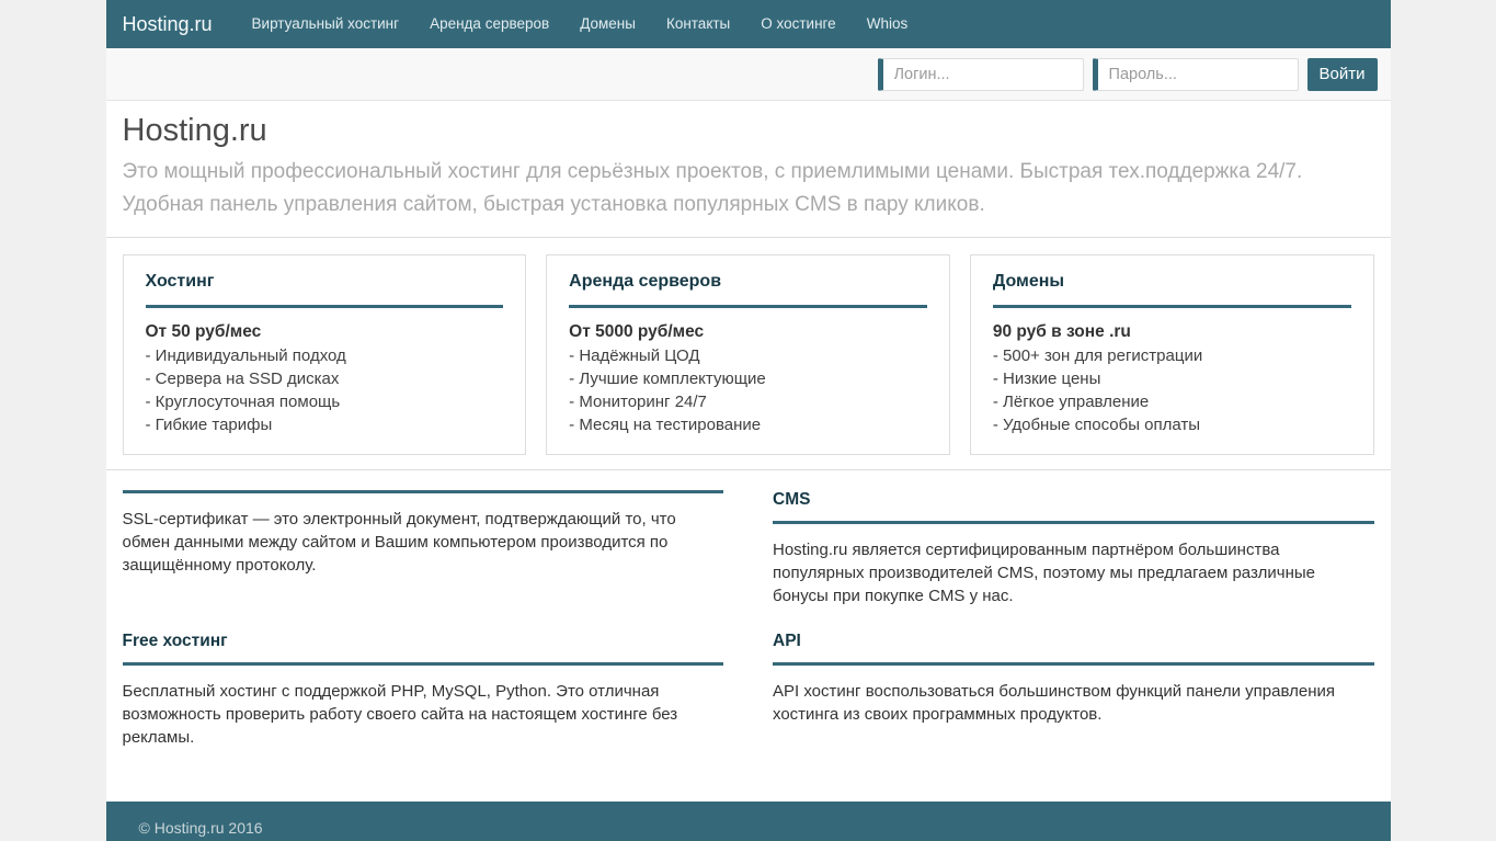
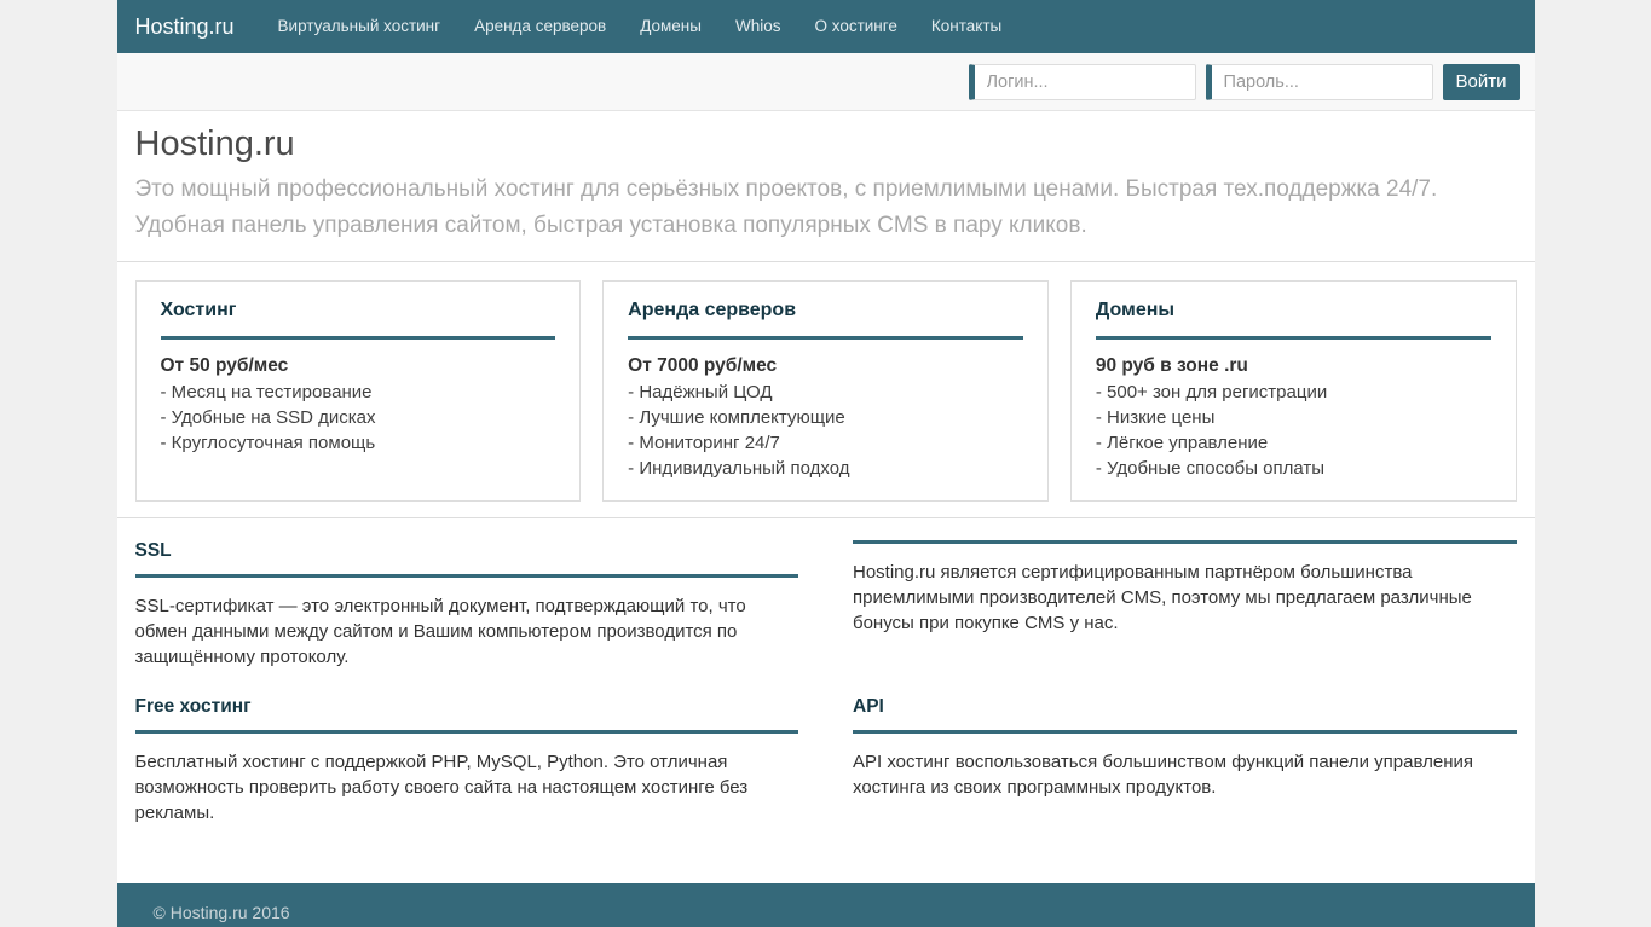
  Hosting.ru
  Виртуальный хостинг
  Аренда серверов
  Домены
- Контакты
+ Whios
  О хостинге
- Whios
+ Контакты
  Логин...
  Пароль...
  Войти
  Hosting.ru
  Это мощный профессиональный хостинг для серьёзных проектов, с приемлимыми ценами. Быстрая тех.поддержка 24/7. Удобная панель управления сайтом, быстрая установка популярных CMS в пару кликов.
  Хостинг
  От 50 руб/мес
- - Индивидуальный подход
+ - Месяц на тестирование
- - Сервера на SSD дисках
+ - Удобные на SSD дисках
  - Круглосуточная помощь
- - Гибкие тарифы
  Аренда серверов
- От 5000 руб/мес
+ От 7000 руб/мес
  - Надёжный ЦОД
  - Лучшие комплектующие
  - Мониторинг 24/7
- - Месяц на тестирование
+ - Индивидуальный подход
  Домены
  90 руб в зоне .ru
  - 500+ зон для регистрации
  - Низкие цены
  - Лёгкое управление
  - Удобные способы оплаты
+ SSL
  SSL-сертификат — это электронный документ, подтверждающий то, что обмен данными между сайтом и Вашим компьютером производится по защищённому протоколу.
- CMS
- Hosting.ru является сертифицированным партнёром большинства популярных производителей CMS, поэтому мы предлагаем различные бонусы при покупке CMS у нас.
+ Hosting.ru является сертифицированным партнёром большинства приемлимыми производителей CMS, поэтому мы предлагаем различные бонусы при покупке CMS у нас.
  Free хостинг
  Бесплатный хостинг с поддержкой PHP, MySQL, Python. Это отличная возможность проверить работу своего сайта на настоящем хостинге без рекламы.
  API
  API хостинг воспользоваться большинством функций панели управления хостинга из своих программных продуктов.
  © Hosting.ru 2016
